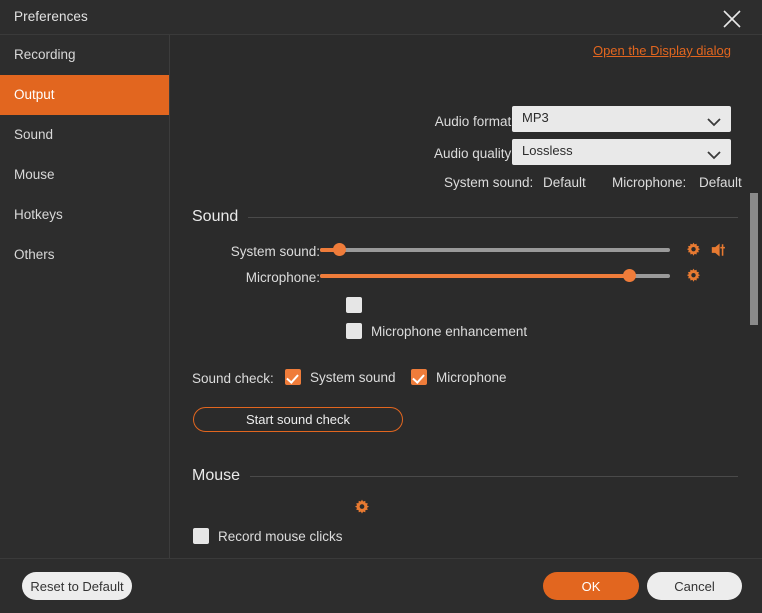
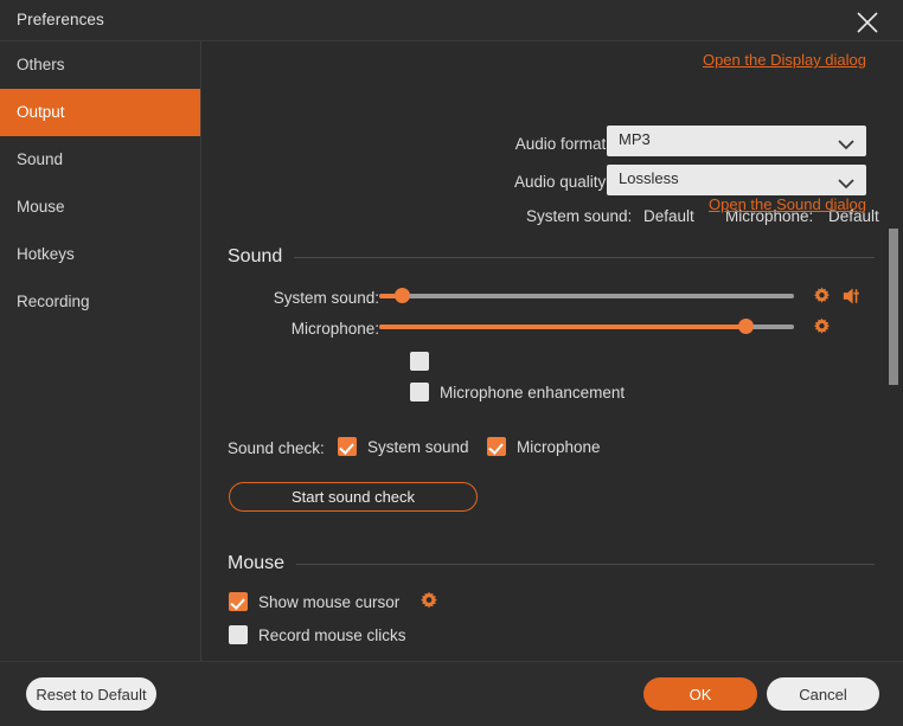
  Preferences
- Recording
+ Others
  Output
  Sound
  Mouse
  Hotkeys
- Others
+ Recording
  Open the Display dialog
  Audio format
  MP3
  Audio quality
  Lossless
  System sound:
  Default
  Microphone:
  Default
+ Open the Sound dialog
  Sound
  System sound:
  Microphone:
  Microphone enhancement
  Sound check:
  System sound
  Microphone
  Start sound check
  Mouse
+ Show mouse cursor
  Record mouse clicks
  Reset to Default
  OK
  Cancel
